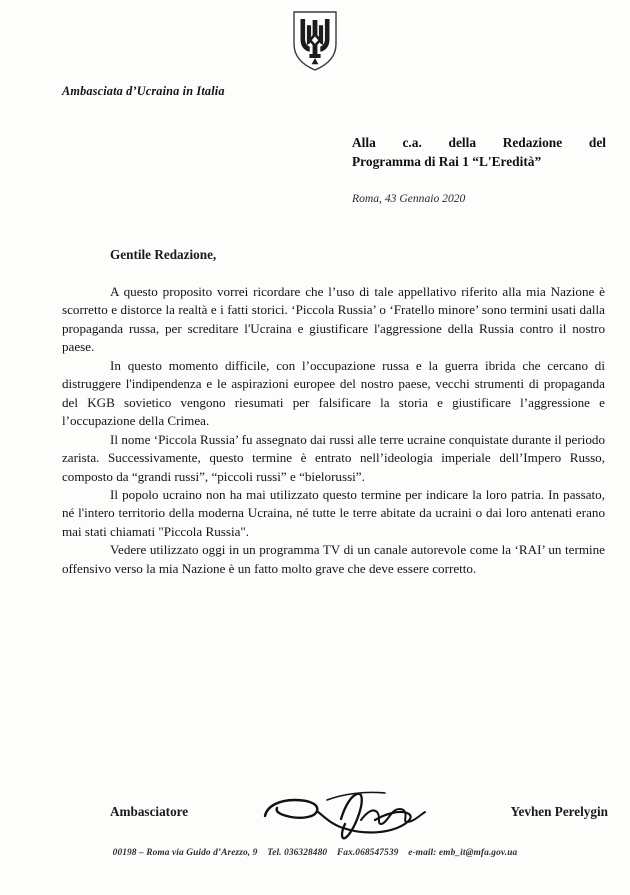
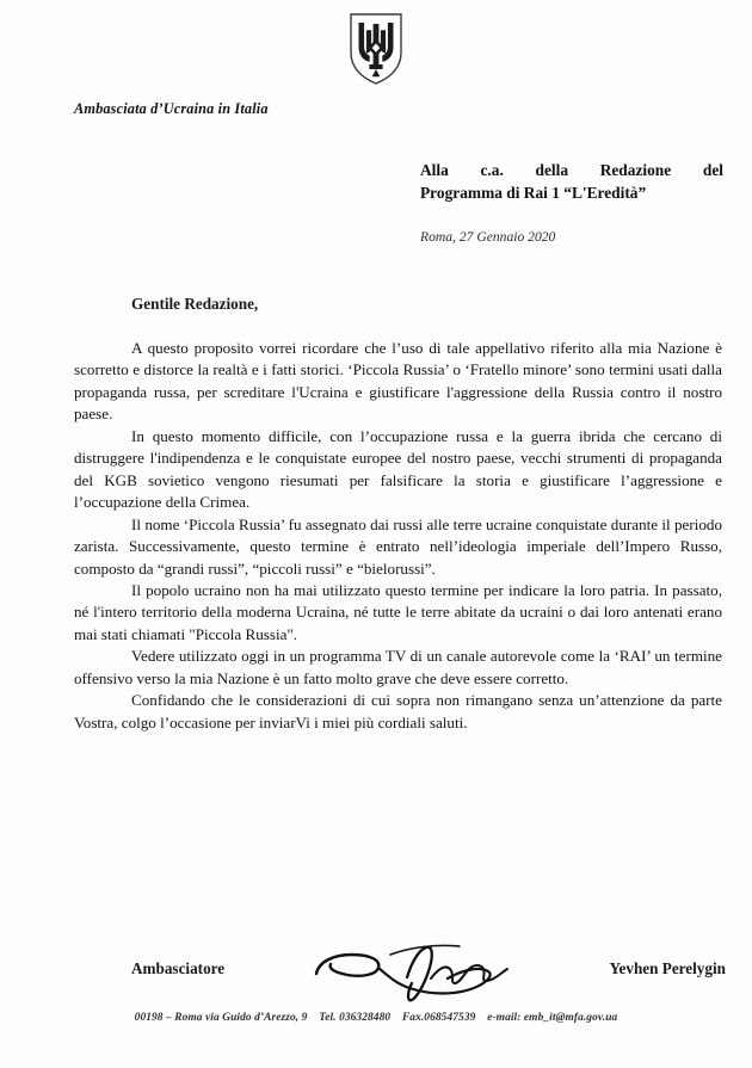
  Ambasciata d’Ucraina in Italia
  Alla c.a. della Redazione del
  Programma di Rai 1 “L'Eredità”
- Roma, 43 Gennaio 2020
+ Roma, 27 Gennaio 2020
  Gentile Redazione,
  A questo proposito vorrei ricordare che l’uso di tale appellativo riferito alla mia Nazione è scorretto e distorce la realtà e i fatti storici. ‘Piccola Russia’ o ‘Fratello minore’ sono termini usati dalla propaganda russa, per screditare l'Ucraina e giustificare l'aggressione della Russia contro il nostro paese.
- In questo momento difficile, con l’occupazione russa e la guerra ibrida che cercano di distruggere l'indipendenza e le aspirazioni europee del nostro paese, vecchi strumenti di propaganda del KGB sovietico vengono riesumati per falsificare la storia e giustificare l’aggressione e l’occupazione della Crimea.
+ In questo momento difficile, con l’occupazione russa e la guerra ibrida che cercano di distruggere l'indipendenza e le conquistate europee del nostro paese, vecchi strumenti di propaganda del KGB sovietico vengono riesumati per falsificare la storia e giustificare l’aggressione e l’occupazione della Crimea.
  Il nome ‘Piccola Russia’ fu assegnato dai russi alle terre ucraine conquistate durante il periodo zarista. Successivamente, questo termine è entrato nell’ideologia imperiale dell’Impero Russo, composto da “grandi russi”, “piccoli russi” e “bielorussi”.
  Il popolo ucraino non ha mai utilizzato questo termine per indicare la loro patria. In passato, né l'intero territorio della moderna Ucraina, né tutte le terre abitate da ucraini o dai loro antenati erano mai stati chiamati "Piccola Russia".
  Vedere utilizzato oggi in un programma TV di un canale autorevole come la ‘RAI’ un termine offensivo verso la mia Nazione è un fatto molto grave che deve essere corretto.
+ Confidando che le considerazioni di cui sopra non rimangano senza un’attenzione da parte Vostra, colgo l’occasione per inviarVi i miei più cordiali saluti.
  Ambasciatore
  Yevhen Perelygin
  00198 – Roma via Guido d’Arezzo, 9 Tel. 036328480 Fax.068547539 e-mail: emb_it@mfa.gov.ua
